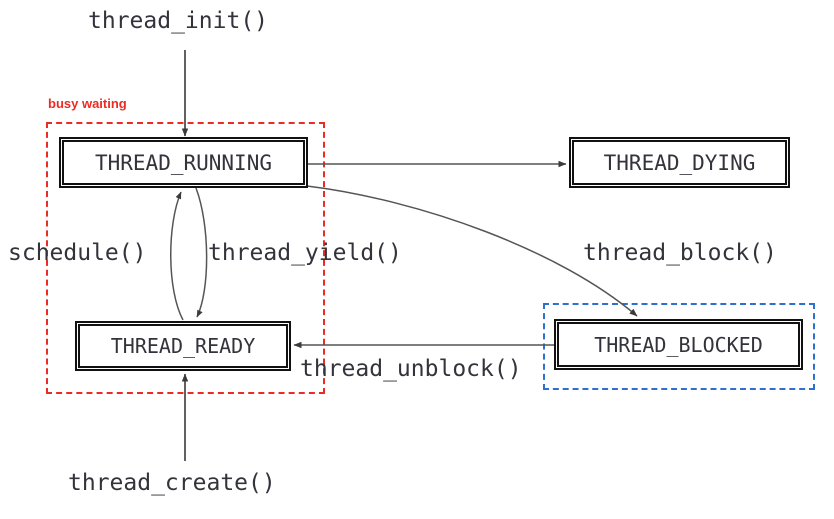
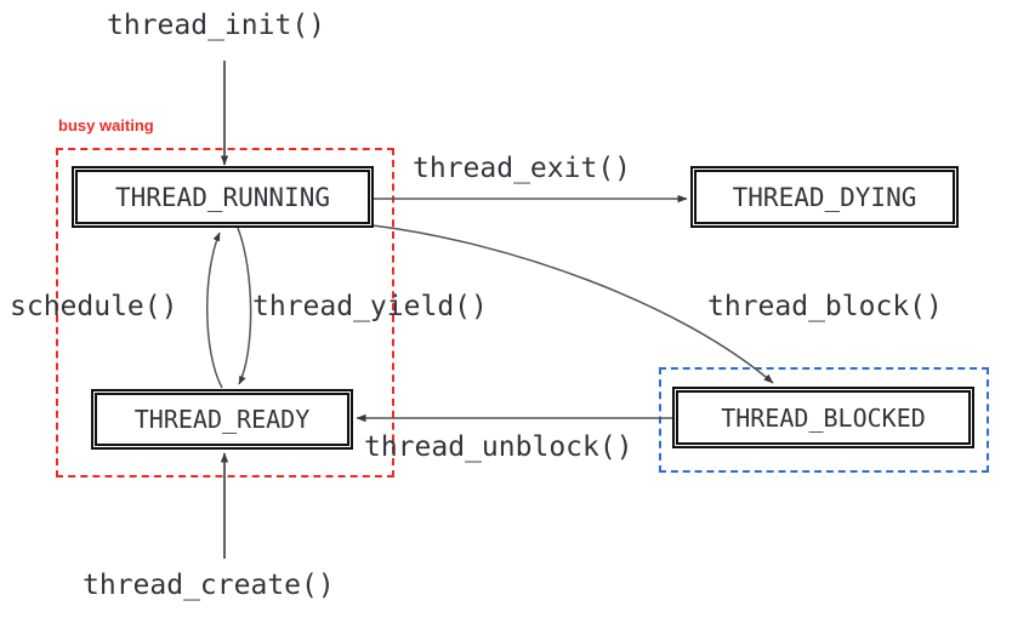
  busy waiting
  THREAD_RUNNING
  THREAD_DYING
  THREAD_READY
  THREAD_BLOCKED
  thread_init()
+ thread_exit()
  schedule()
  thread_yield()
  thread_block()
  thread_unblock()
  thread_create()
